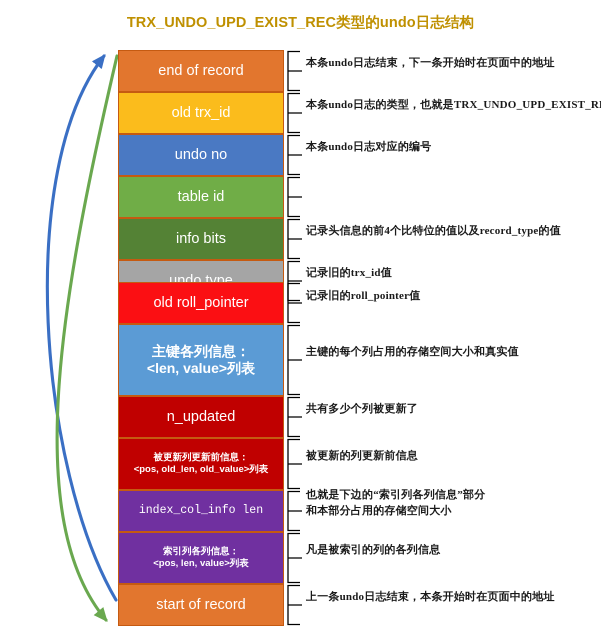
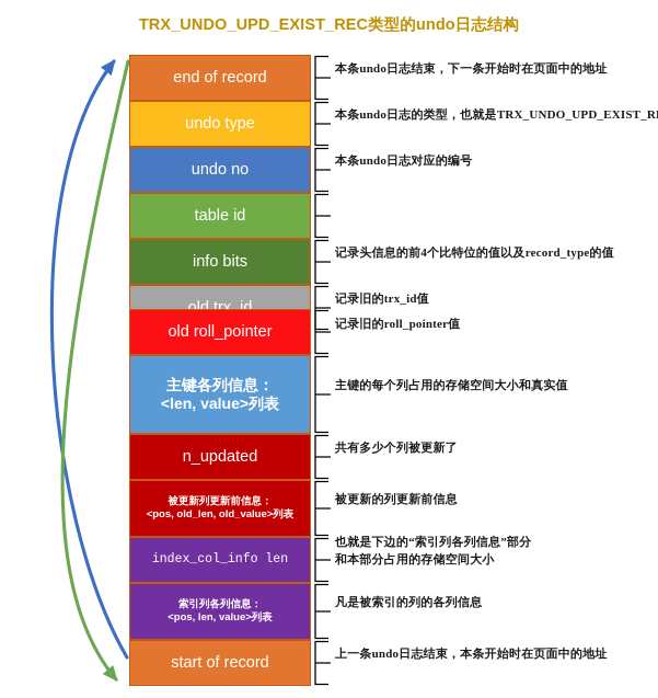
  TRX_UNDO_UPD_EXIST_REC类型的undo日志结构
  end of record
- old trx_id
+ undo type
  undo no
  table id
  info bits
- undo type
+ old trx_id
  old roll_pointer
  主键各列信息：
  <len, value>列表
  n_updated
  被更新列更新前信息：
  <pos, old_len, old_value>列表
  index_col_info len
  索引列各列信息：
  <pos, len, value>列表
  start of record
  本条undo日志结束，下一条开始时在页面中的地址
  本条undo日志的类型，也就是TRX_UNDO_UPD_EXIST_R
  本条undo日志对应的编号
  记录头信息的前4个比特位的值以及record_type的值
  记录旧的trx_id值
  记录旧的roll_pointer值
  主键的每个列占用的存储空间大小和真实值
  共有多少个列被更新了
  被更新的列更新前信息
  也就是下边的“索引列各列信息”部分
  和本部分占用的存储空间大小
  凡是被索引的列的各列信息
  上一条undo日志结束，本条开始时在页面中的地址
